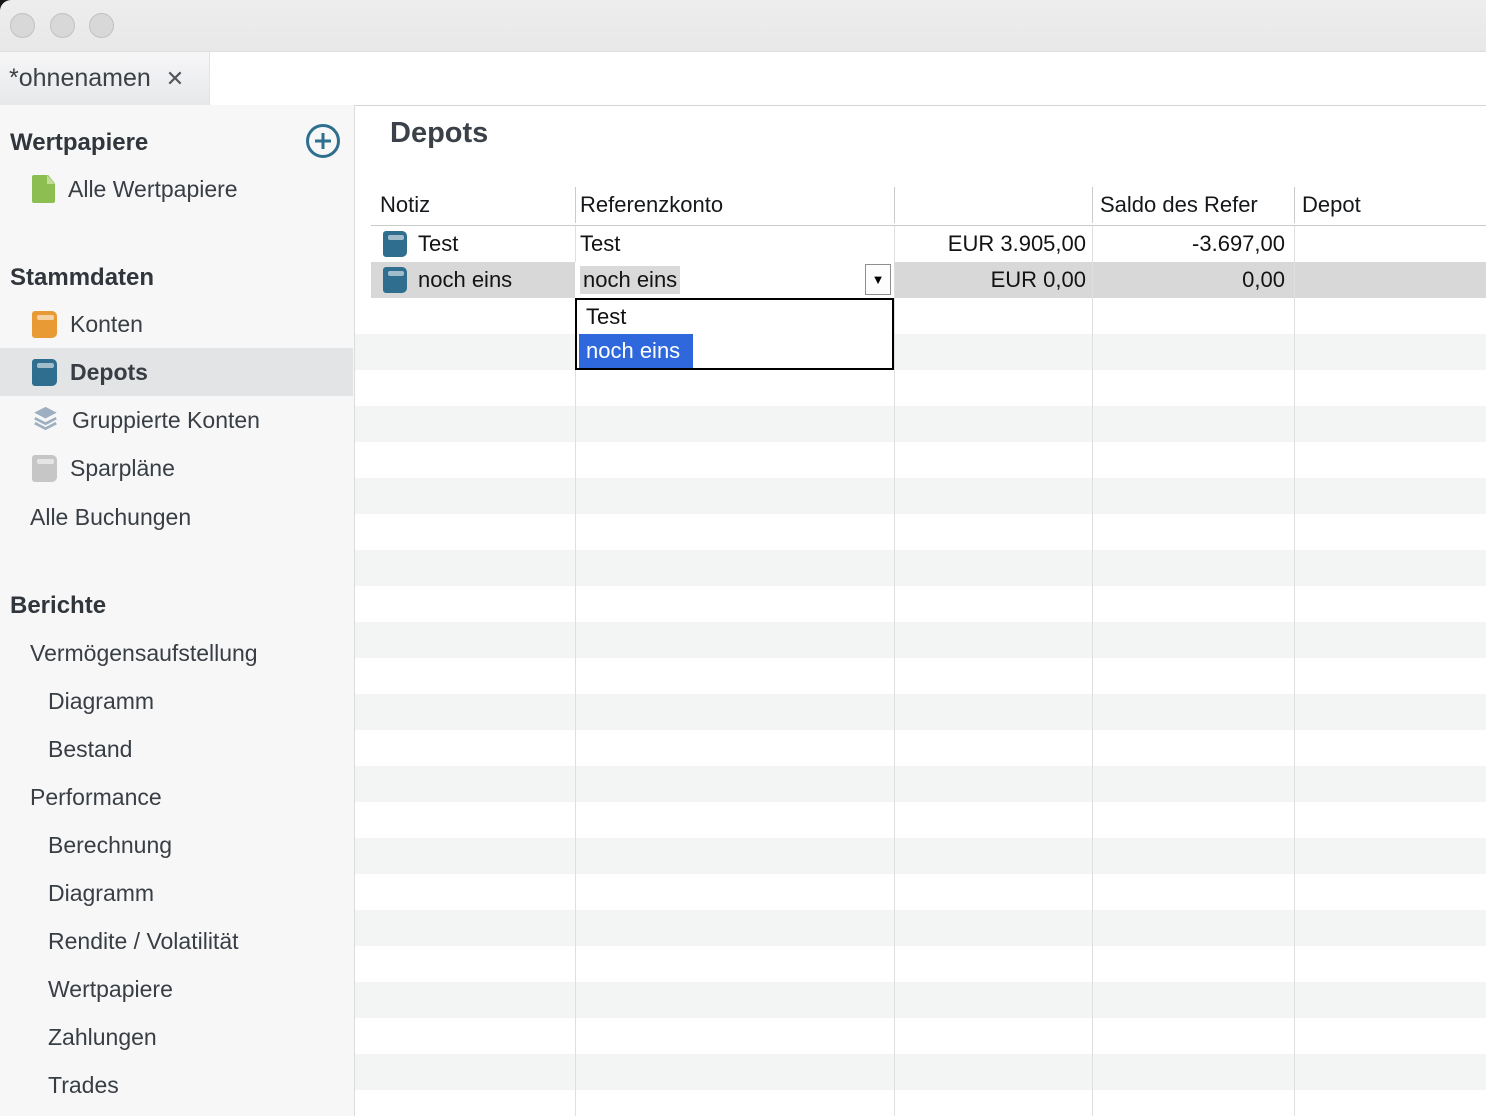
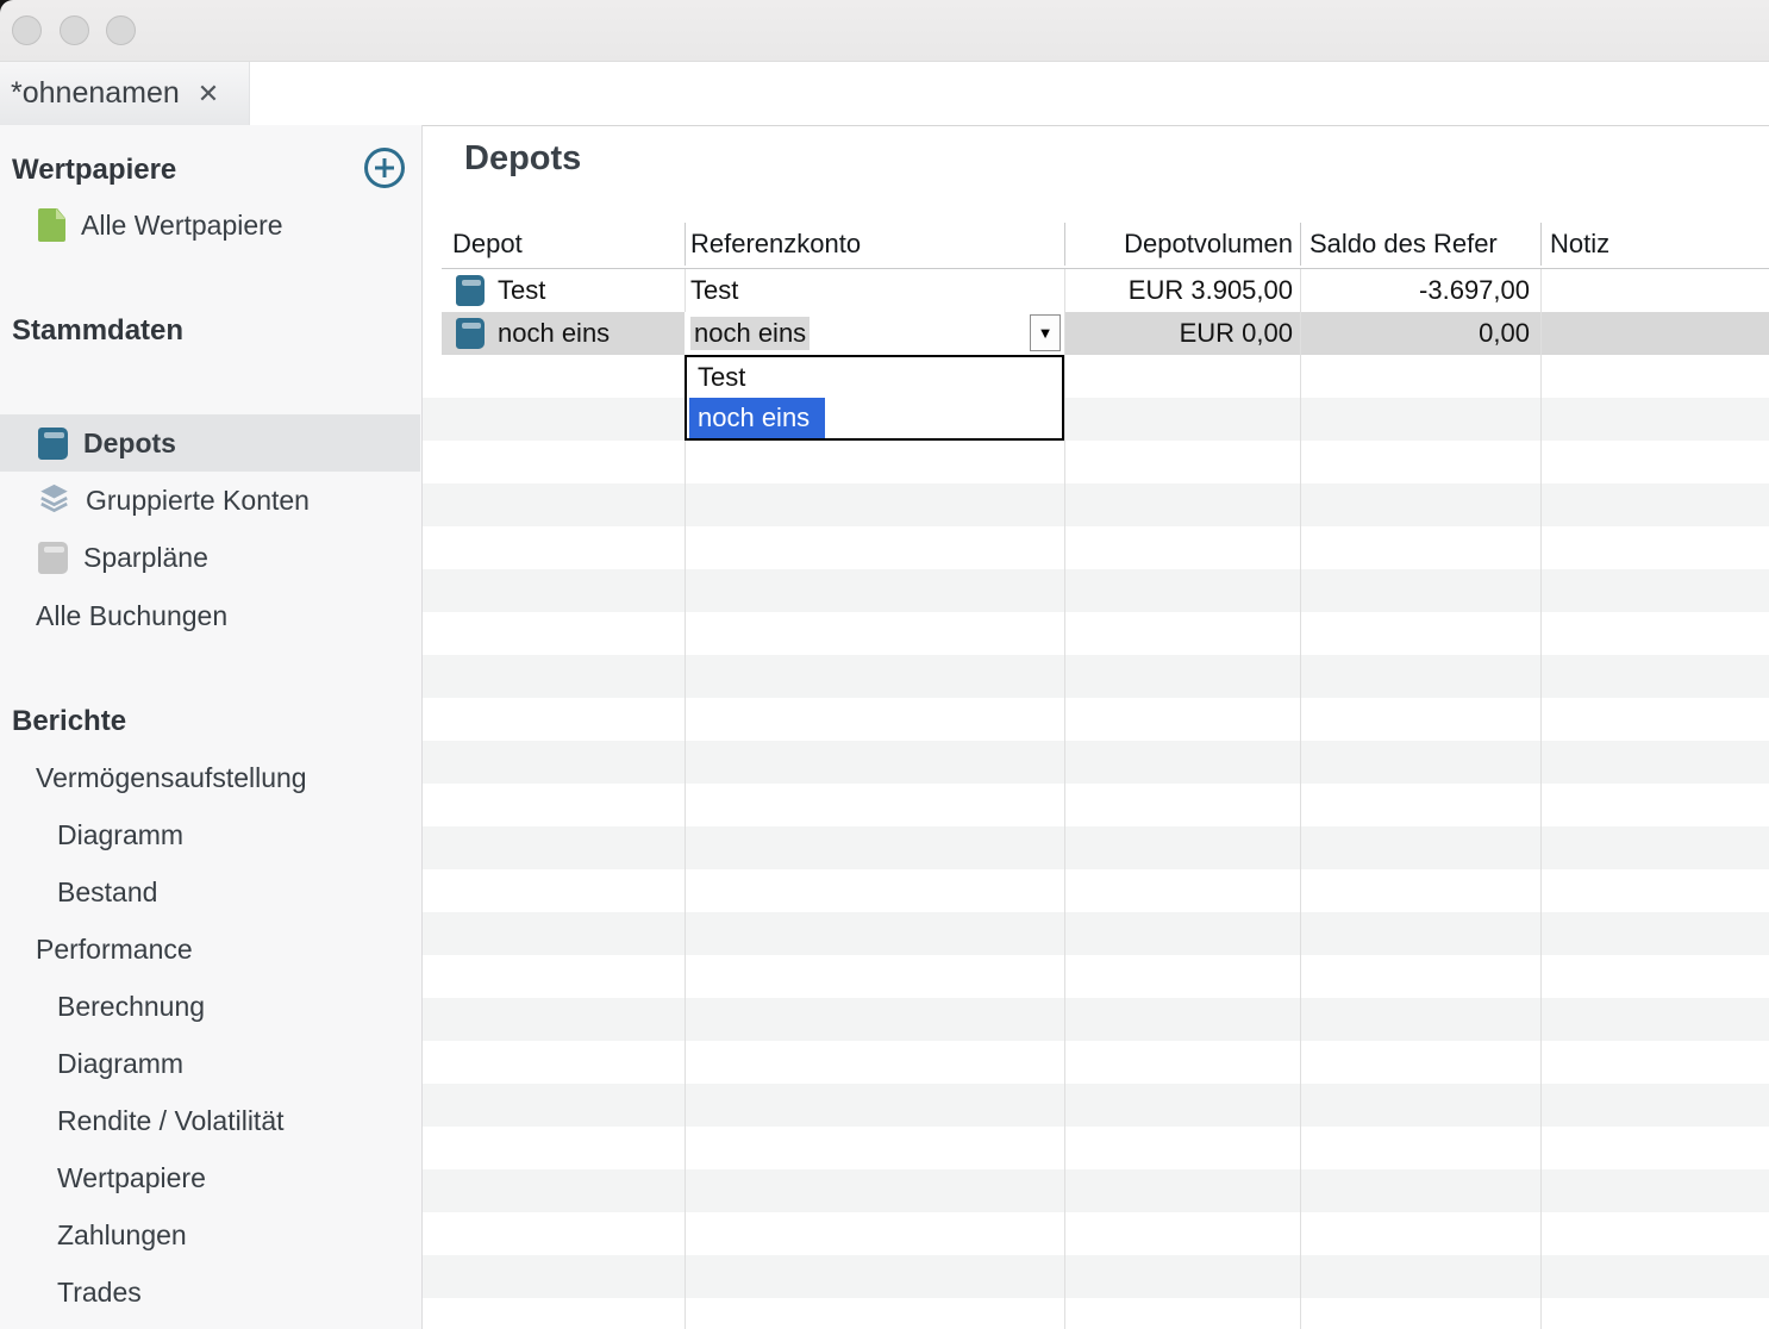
  *ohnenamen
  ✕
  Wertpapiere
  Alle Wertpapiere
  Stammdaten
- Konten
  Depots
  Gruppierte Konten
  Sparpläne
  Alle Buchungen
  Berichte
  Vermögensaufstellung
  Diagramm
  Bestand
  Performance
  Berechnung
  Diagramm
  Rendite / Volatilität
  Wertpapiere
  Zahlungen
  Trades
  Depots
- Notiz
+ Depot
  Referenzkonto
+ Depotvolumen
  Saldo des Refer
- Depot
+ Notiz
  Test
  Test
  EUR 3.905,00
  -3.697,00
  noch eins
  EUR 0,00
  0,00
  noch eins
  ▼
  Test
  noch eins
